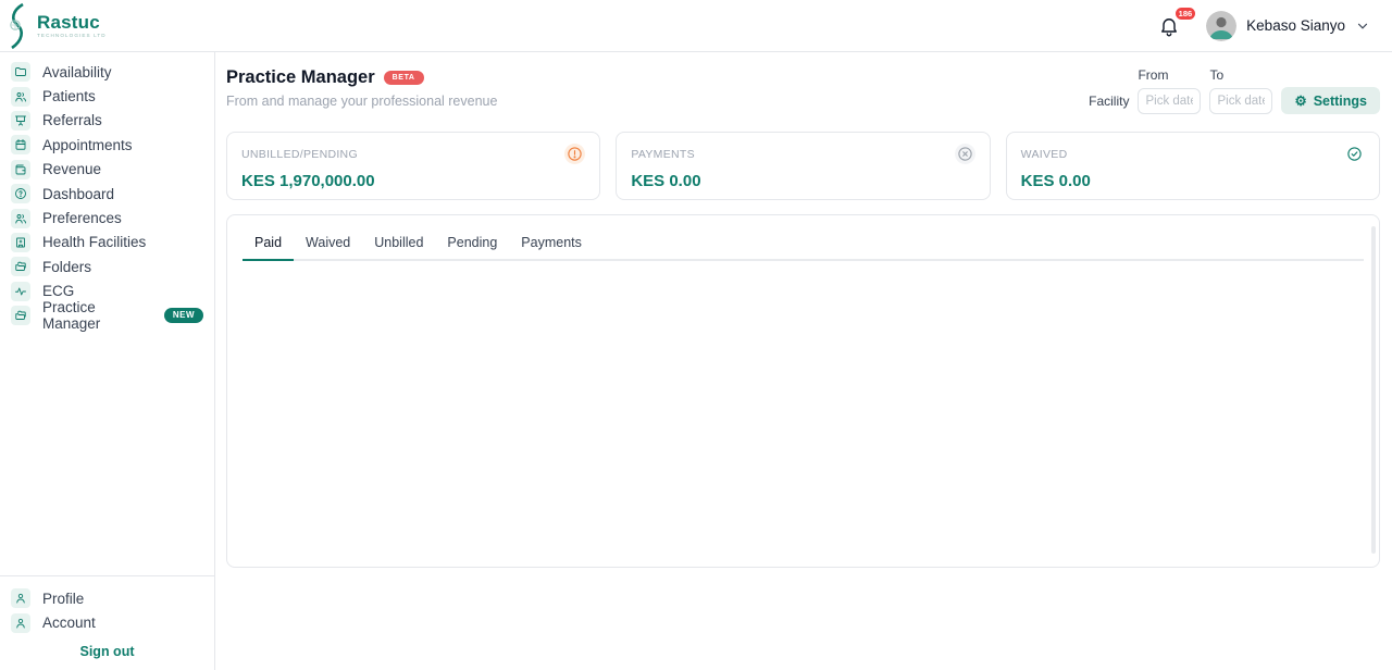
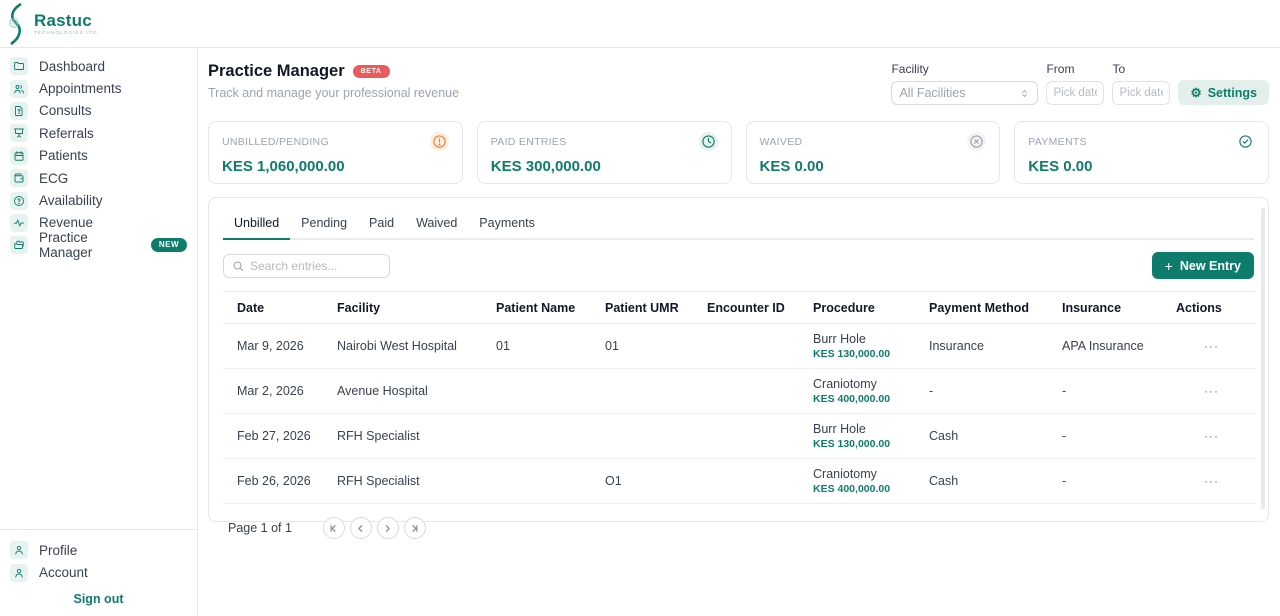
  Rastuc
- 186
- Kebaso Sianyo
- Availability
+ Dashboard
- Patients
+ Appointments
+ Consults
  Referrals
- Appointments
+ Patients
- Revenue
+ ECG
- Dashboard
+ Availability
- Preferences
- Health Facilities
- Folders
- ECG
+ Revenue
  Practice Manager
  NEW
  Profile
  Account
  Sign out
  Practice Manager
- From and manage your professional revenue
+ Track and manage your professional revenue
  Facility
+ All Facilities
  From
  Pick dat
  To
  Pick dat
  ⚙
  Settings
  UNBILLED/PENDING
- KES 1,970,000.00
+ KES 1,060,000.00
+ PAID ENTRIES
+ KES 300,000.00
- PAYMENTS
+ WAIVED
  KES 0.00
- WAIVED
+ PAYMENTS
  KES 0.00
- Paid
+ Unbilled
- Waived
+ Pending
- Unbilled
+ Paid
- Pending
+ Waived
  Payments
+ Search entries...
+ +
+ New Entry
+ Date	Facility	Patient Name	Patient UMR	Encounter ID	Procedure	Payment Method	Insurance	Actions
+ Mar 9, 2026	Nairobi West Hospital	01	01		Burr HoleKES 130,000.00	Insurance	APA Insurance	···
+ Mar 2, 2026	Avenue Hospital				CraniotomyKES 400,000.00	-	-	···
+ Feb 27, 2026	RFH Specialist				Burr HoleKES 130,000.00	Cash	-	···
+ Feb 26, 2026	RFH Specialist		O1		CraniotomyKES 400,000.00	Cash	-	···
+ Page 1 of 1
